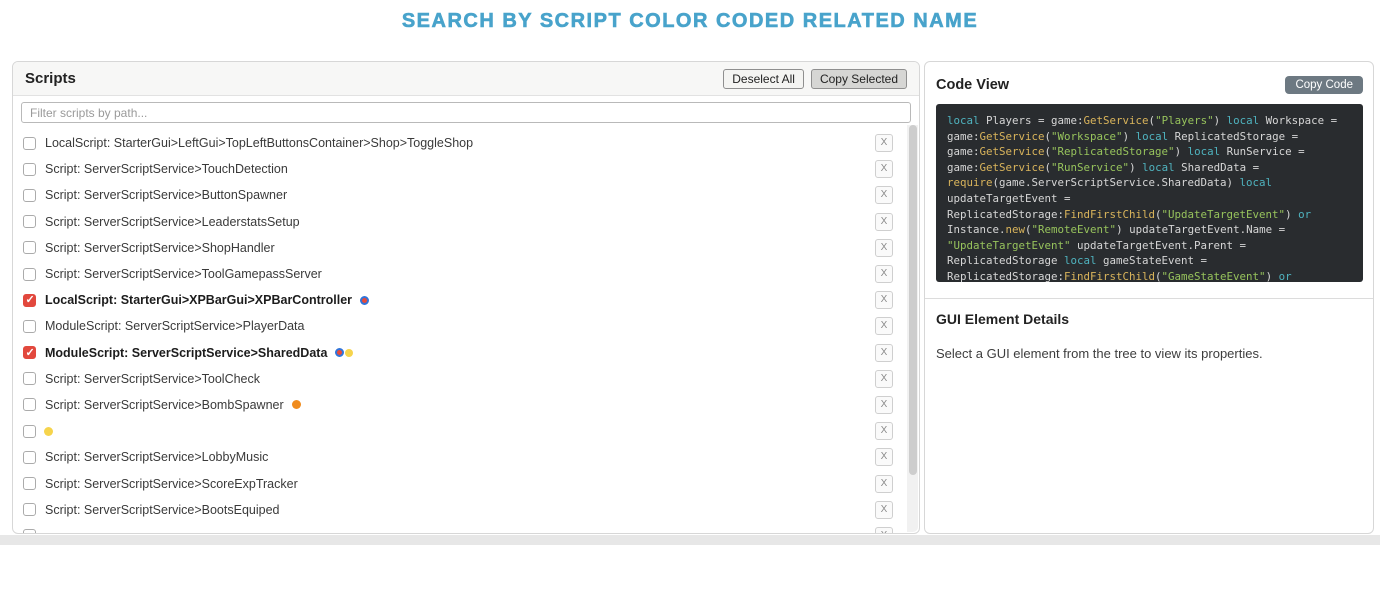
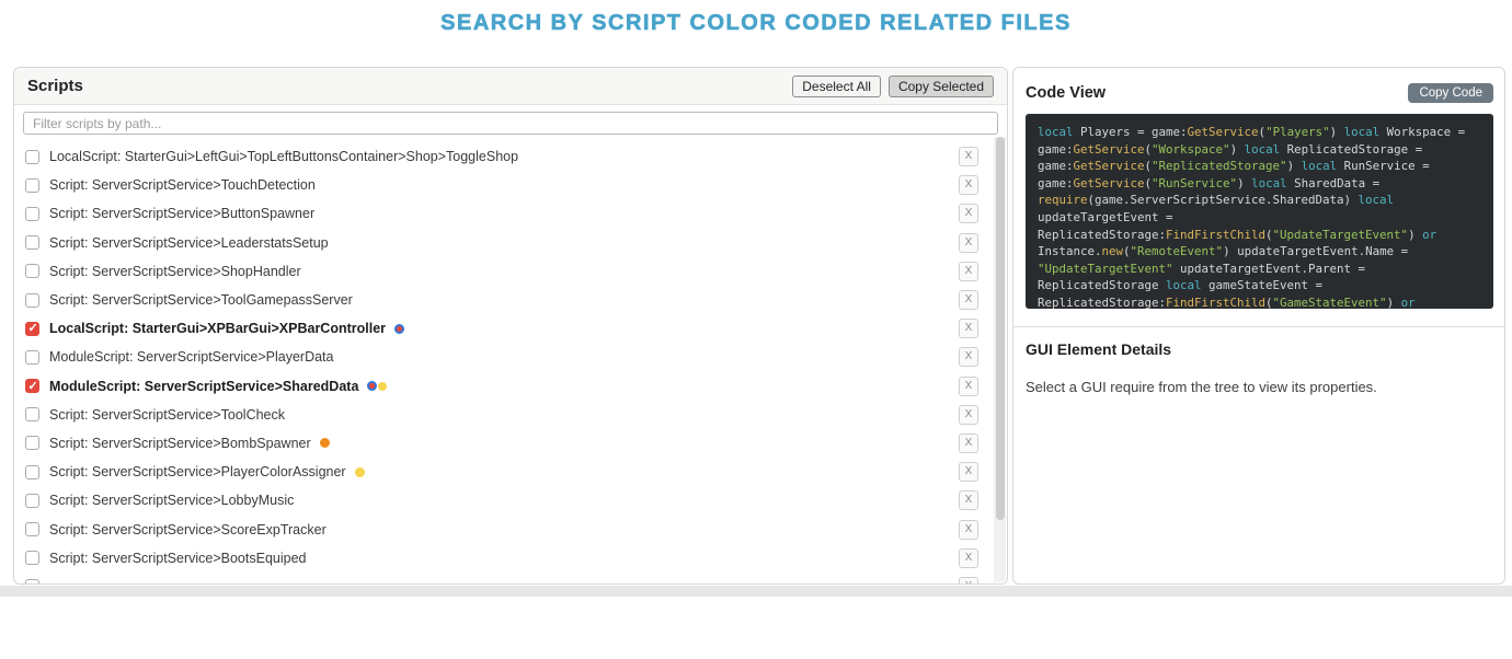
- SEARCH BY SCRIPT COLOR CODED RELATED NAME
+ SEARCH BY SCRIPT COLOR CODED RELATED FILES
  Scripts
  Deselect All
  Copy Selected
  Filter scripts by path...
  LocalScript: StarterGui>LeftGui>TopLeftButtonsContainer>Shop>ToggleShop
  X
  Script: ServerScriptService>TouchDetection
  X
  Script: ServerScriptService>ButtonSpawner
  X
  Script: ServerScriptService>LeaderstatsSetup
  X
  Script: ServerScriptService>ShopHandler
  X
  Script: ServerScriptService>ToolGamepassServer
  X
  LocalScript: StarterGui>XPBarGui>XPBarController
  X
  ModuleScript: ServerScriptService>PlayerData
  X
  ModuleScript: ServerScriptService>SharedData
  X
  Script: ServerScriptService>ToolCheck
  X
  Script: ServerScriptService>BombSpawner
  X
+ Script: ServerScriptService>PlayerColorAssigner
  X
  Script: ServerScriptService>LobbyMusic
  X
  Script: ServerScriptService>ScoreExpTracker
  X
  Script: ServerScriptService>BootsEquiped
  X
  Code View
  Copy Code
  local Players = game:GetService("Players") local Workspace = game:GetService("Workspace") local ReplicatedStorage = game:GetService("ReplicatedStorage") local RunService = game:GetService("RunService") local SharedData = require(game.ServerScriptService.SharedData) local updateTargetEvent = ReplicatedStorage:FindFirstChild("UpdateTargetEvent") or Instance.new("RemoteEvent") updateTargetEvent.Name = "UpdateTargetEvent" updateTargetEvent.Parent = ReplicatedStorage local gameStateEvent = ReplicatedStorage:FindFirstChild("GameStateEvent") or
  GUI Element Details
- Select a GUI element from the tree to view its properties.
+ Select a GUI require from the tree to view its properties.
